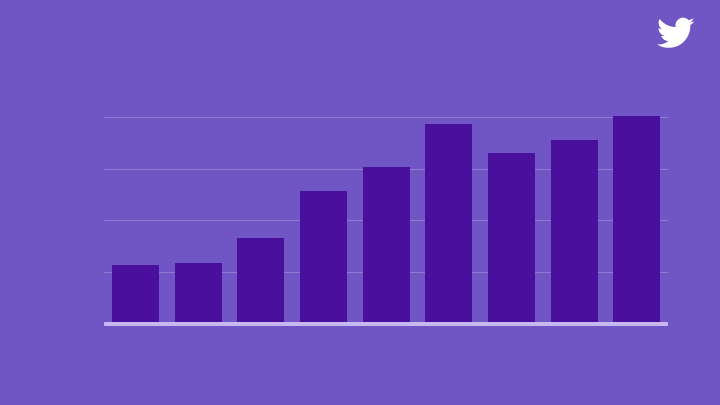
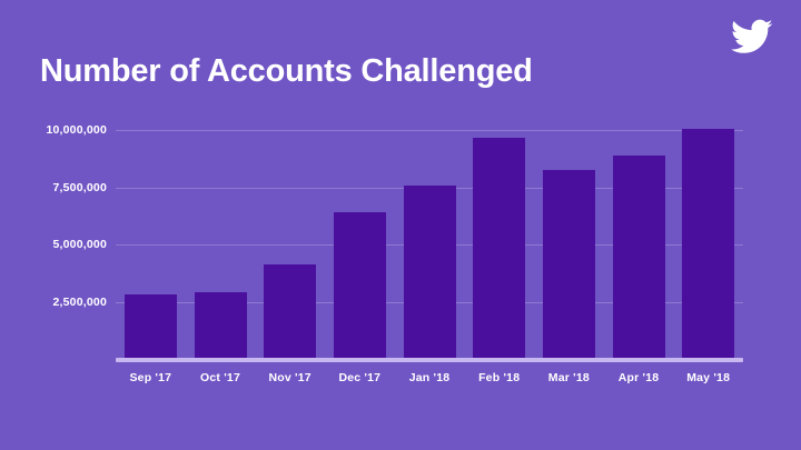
+ Number of Accounts Challenged
+ 2,500,000
+ 5,000,000
+ 7,500,000
+ 10,000,000
+ Sep '17
+ Oct '17
+ Nov '17
+ Dec '17
+ Jan '18
+ Feb '18
+ Mar '18
+ Apr '18
+ May '18
